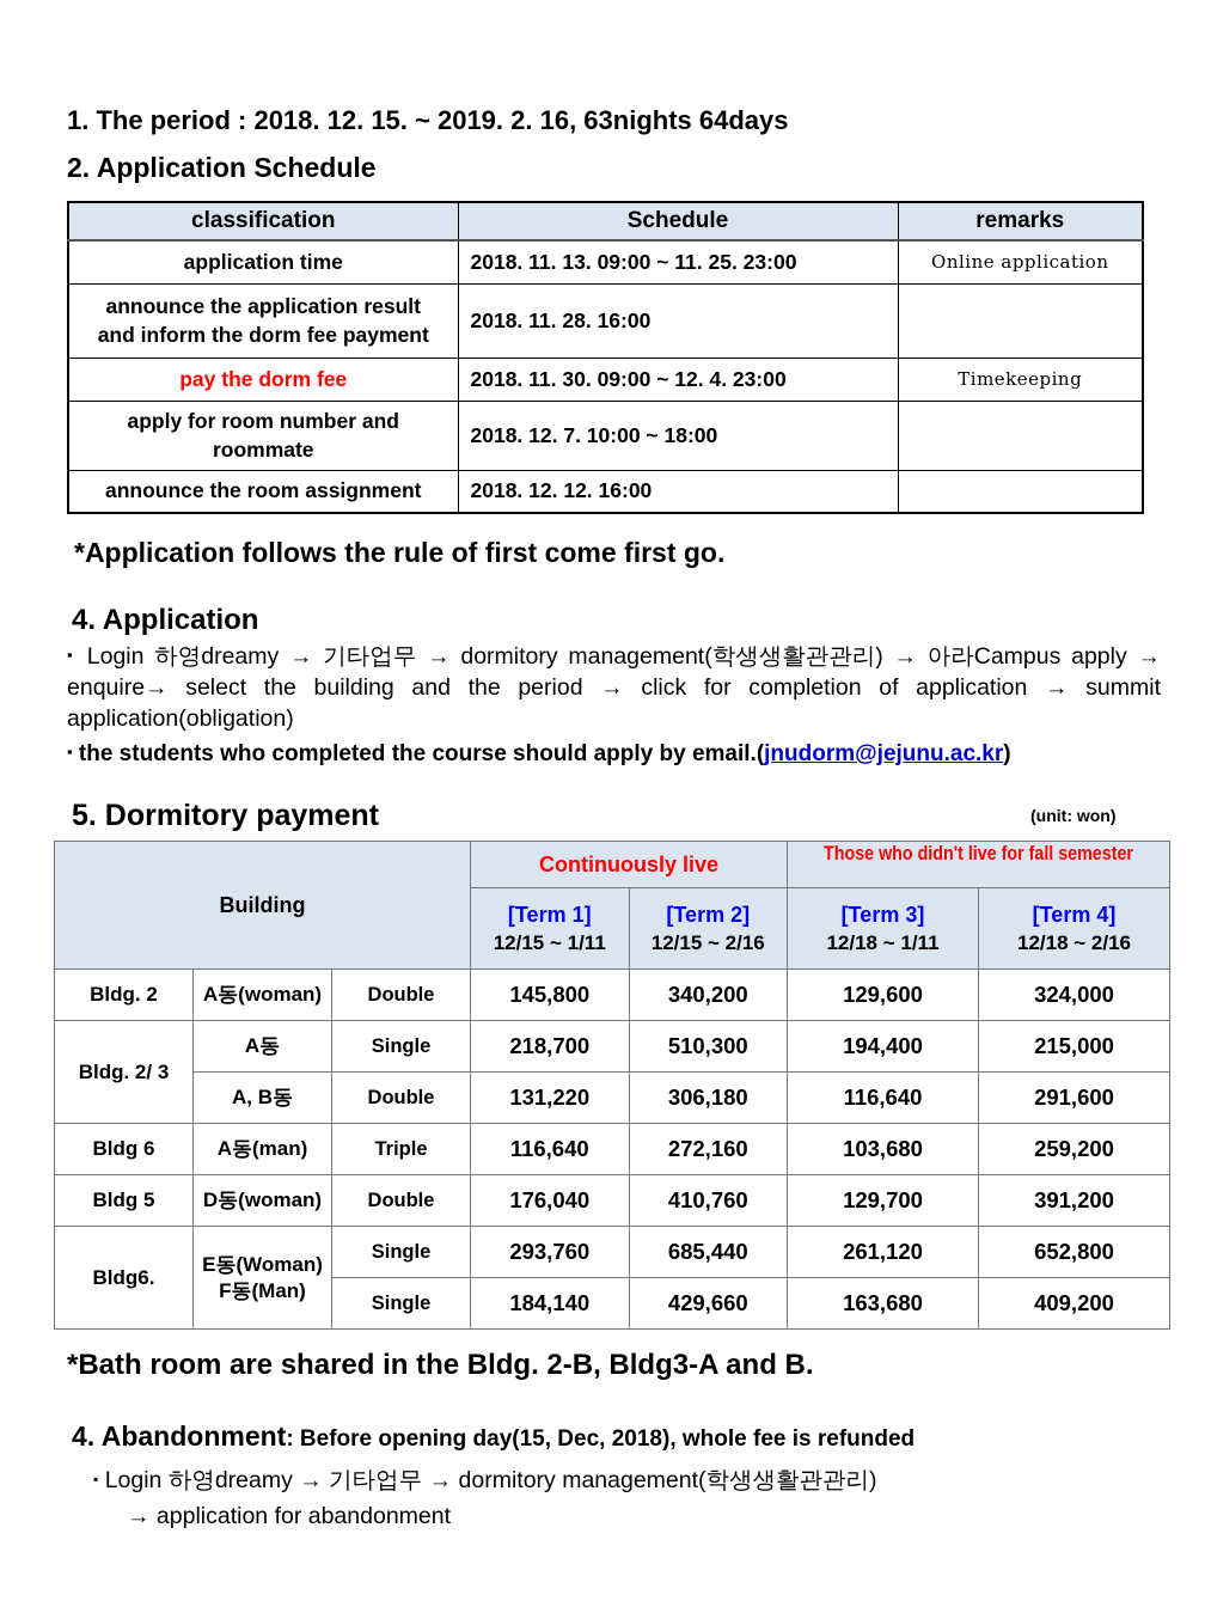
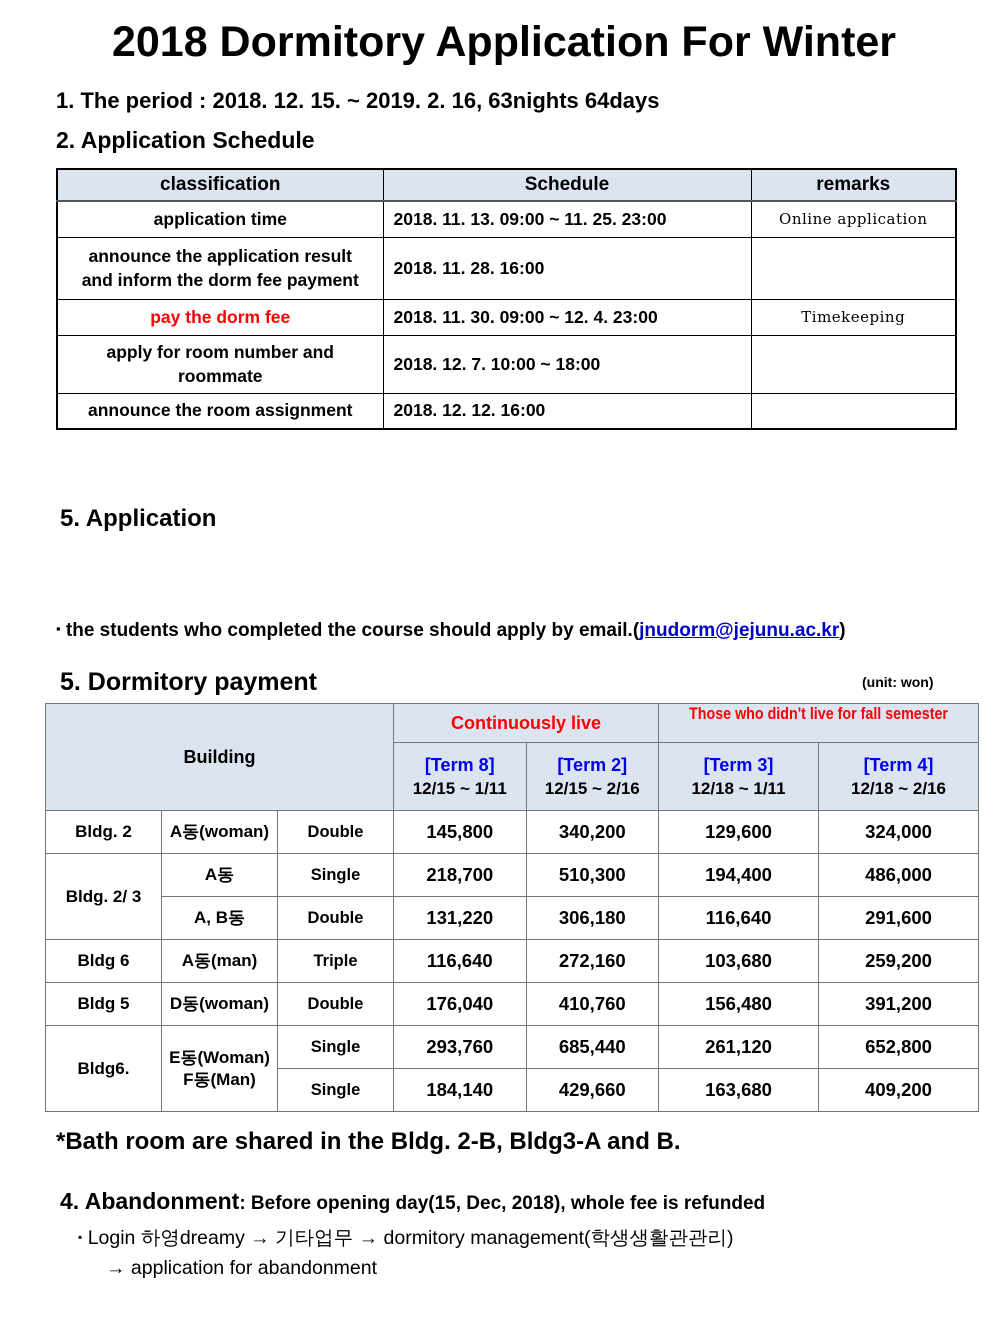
+ 2018 Dormitory Application For Winter
  1. The period : 2018. 12. 15. ~ 2019. 2. 16, 63nights 64days
  2. Application Schedule
  classification	Schedule	remarks
  application time	2018. 11. 13. 09:00 ~ 11. 25. 23:00	Online application
  announce the application result and inform the dorm fee payment	2018. 11. 28. 16:00
  pay the dorm fee	2018. 11. 30. 09:00 ~ 12. 4. 23:00	Timekeeping
  apply for room number and roommate	2018. 12. 7. 10:00 ~ 18:00
  announce the room assignment	2018. 12. 12. 16:00
- *Application follows the rule of first come first go.
- 4. Application
+ 5. Application
- ▪ Login 하영dreamy → 기타업무 → dormitory management(학생생활관관리) → 아라Campus apply → enquire→ select the building and the period → click for completion of application → summit application(obligation)
  ▪ the students who completed the course should apply by email.(jnudorm@jejunu.ac.kr)
  5. Dormitory payment
  (unit: won)
  Building	Continuously live	Those who didn't live for fall semester
- [Term 1] 12/15 ~ 1/11	[Term 2] 12/15 ~ 2/16	[Term 3] 12/18 ~ 1/11	[Term 4] 12/18 ~ 2/16
+ [Term 8] 12/15 ~ 1/11	[Term 2] 12/15 ~ 2/16	[Term 3] 12/18 ~ 1/11	[Term 4] 12/18 ~ 2/16
  Bldg. 2	A동(woman)	Double	145,800	340,200	129,600	324,000
- Bldg. 2/ 3	A동	Single	218,700	510,300	194,400	215,000
+ Bldg. 2/ 3	A동	Single	218,700	510,300	194,400	486,000
  A, B동	Double	131,220	306,180	116,640	291,600
  Bldg 6	A동(man)	Triple	116,640	272,160	103,680	259,200
- Bldg 5	D동(woman)	Double	176,040	410,760	129,700	391,200
+ Bldg 5	D동(woman)	Double	176,040	410,760	156,480	391,200
  Bldg6.	E동(Woman) F동(Man)	Single	293,760	685,440	261,120	652,800
  Single	184,140	429,660	163,680	409,200
  *Bath room are shared in the Bldg. 2-B, Bldg3-A and B.
  4. Abandonment: Before opening day(15, Dec, 2018), whole fee is refunded
  ▪ Login 하영dreamy → 기타업무 → dormitory management(학생생활관관리)
  → application for abandonment
